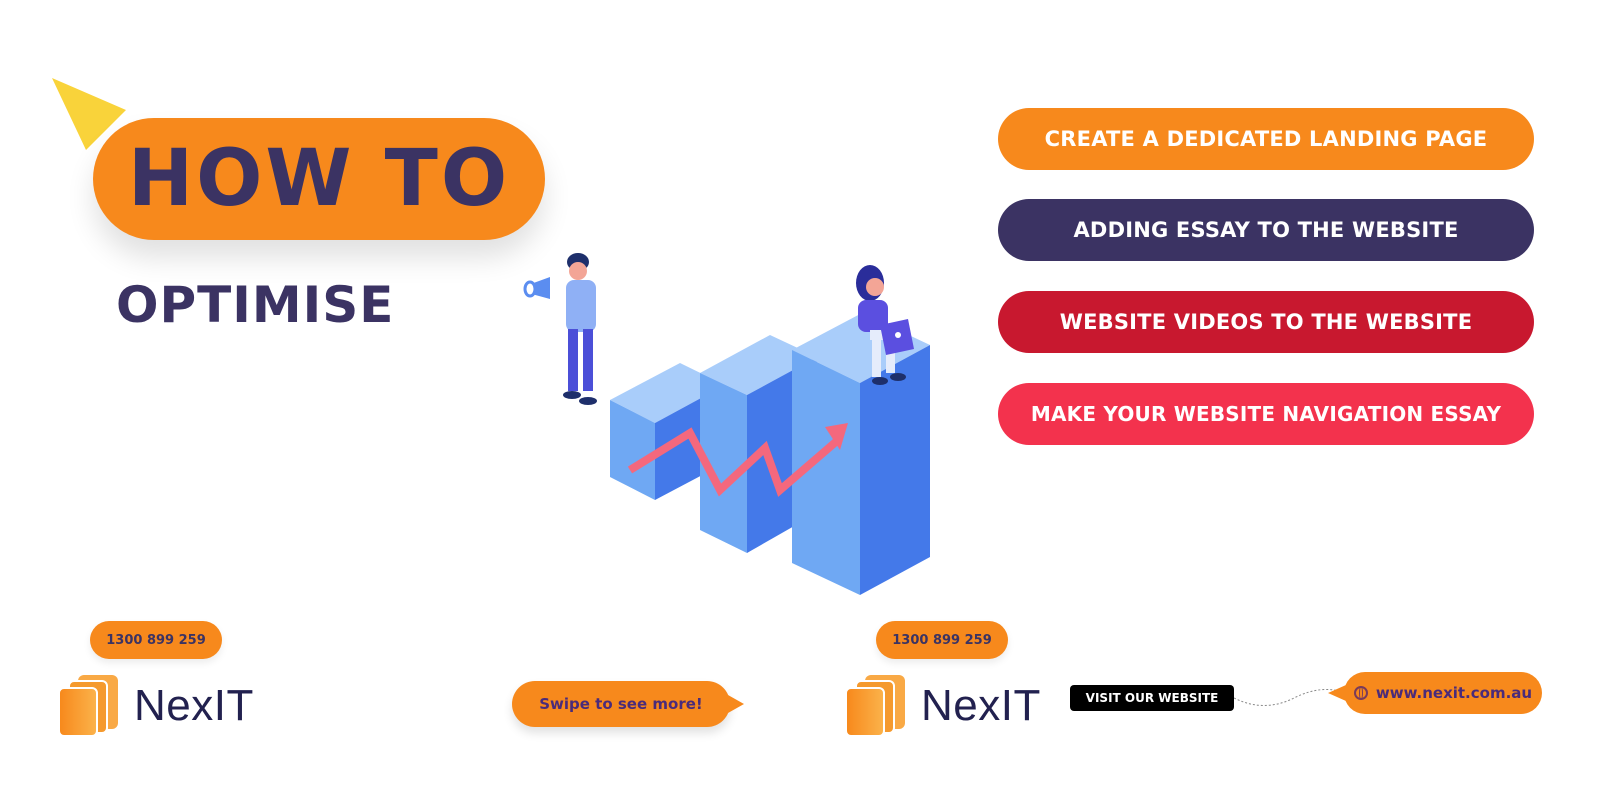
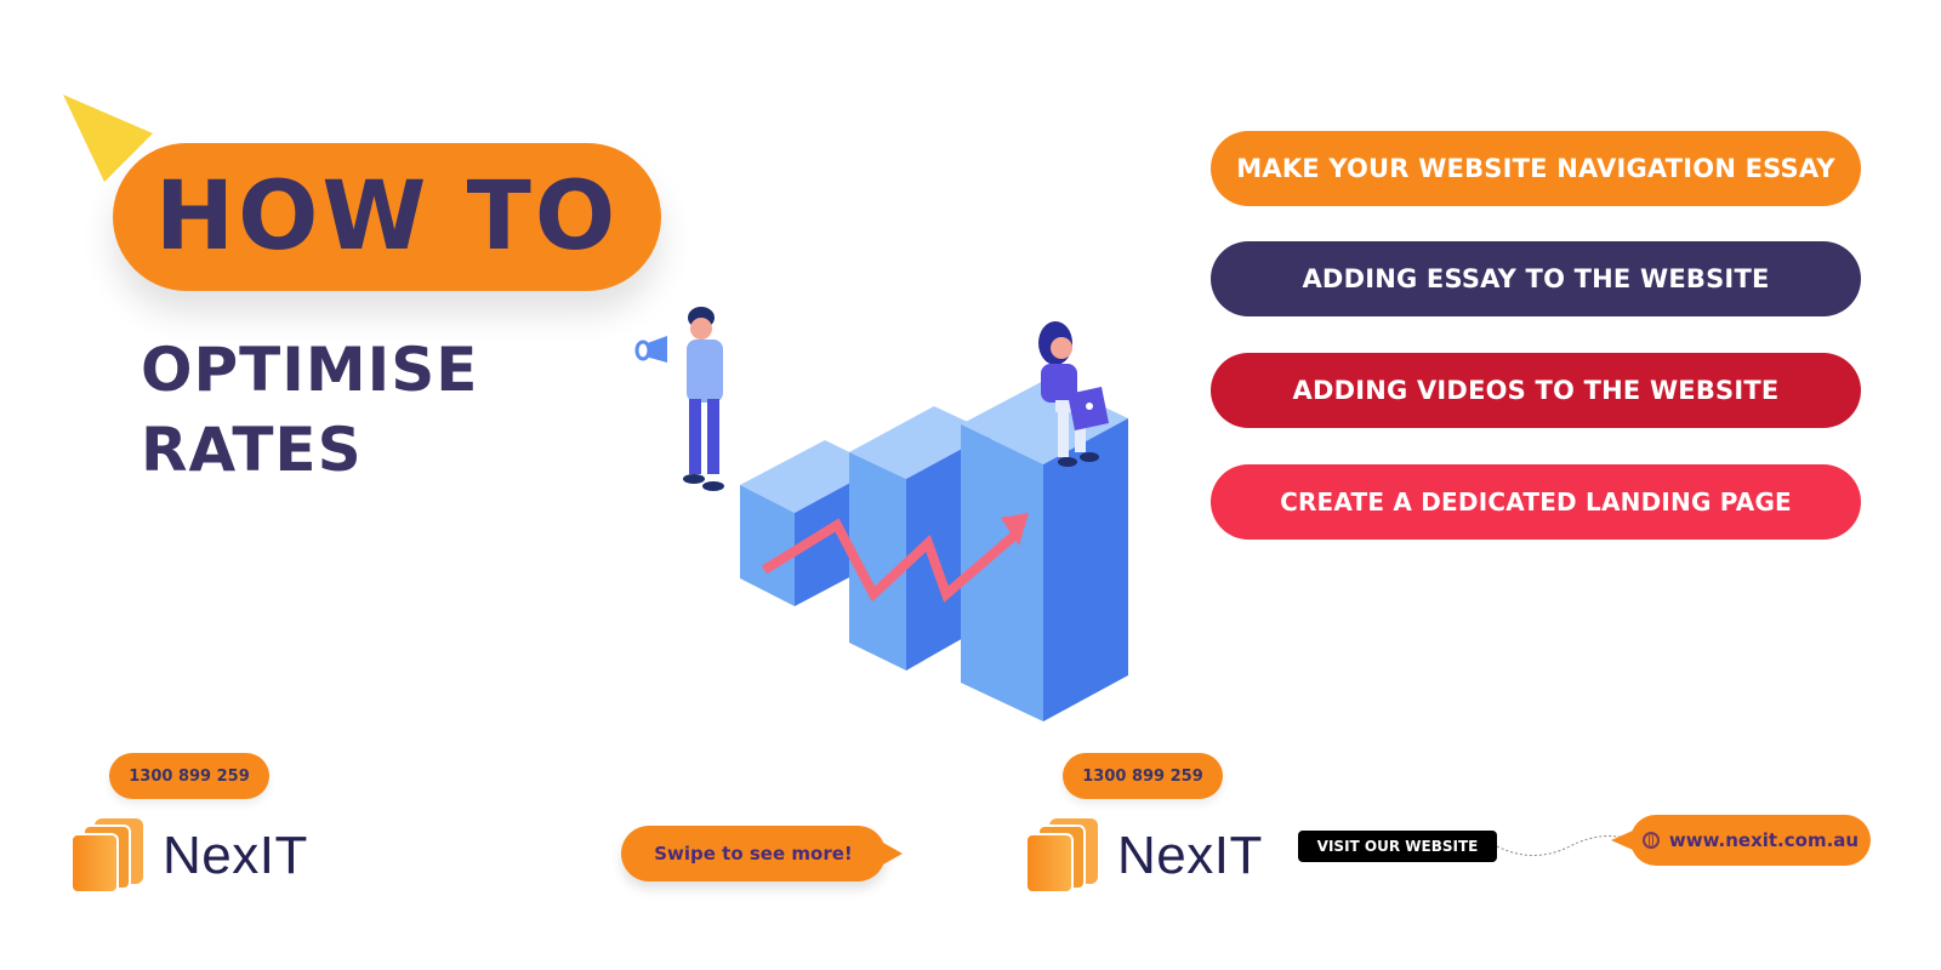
  HOW TO
  OPTIMISE
+ RATES
- CREATE A DEDICATED LANDING PAGE
+ MAKE YOUR WEBSITE NAVIGATION ESSAY
  ADDING ESSAY TO THE WEBSITE
- WEBSITE VIDEOS TO THE WEBSITE
+ ADDING VIDEOS TO THE WEBSITE
- MAKE YOUR WEBSITE NAVIGATION ESSAY
+ CREATE A DEDICATED LANDING PAGE
  1300 899 259
  NexIT
  Swipe to see more!
  1300 899 259
  NexIT
  VISIT OUR WEBSITE
  www.nexit.com.au
